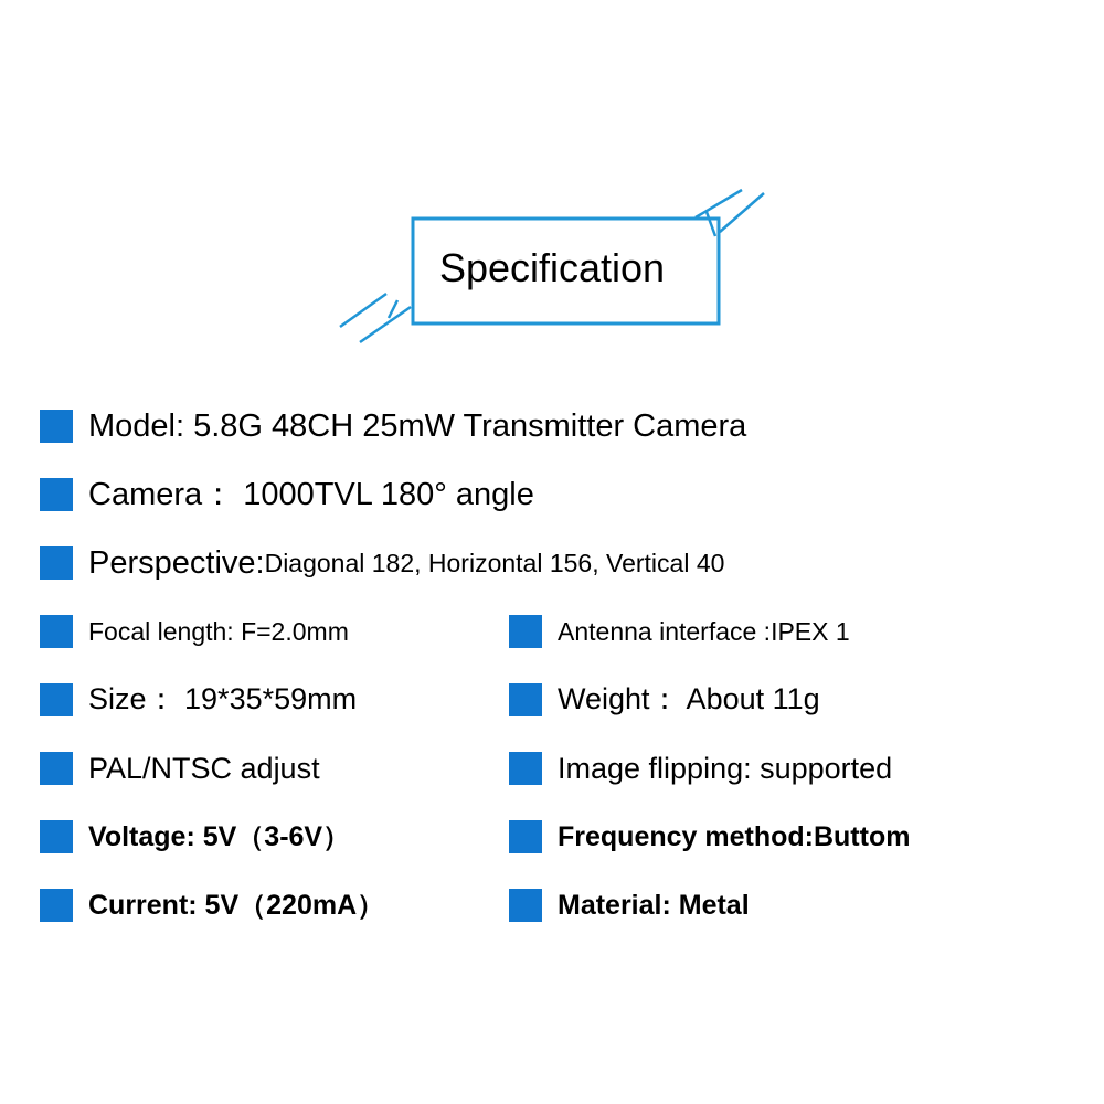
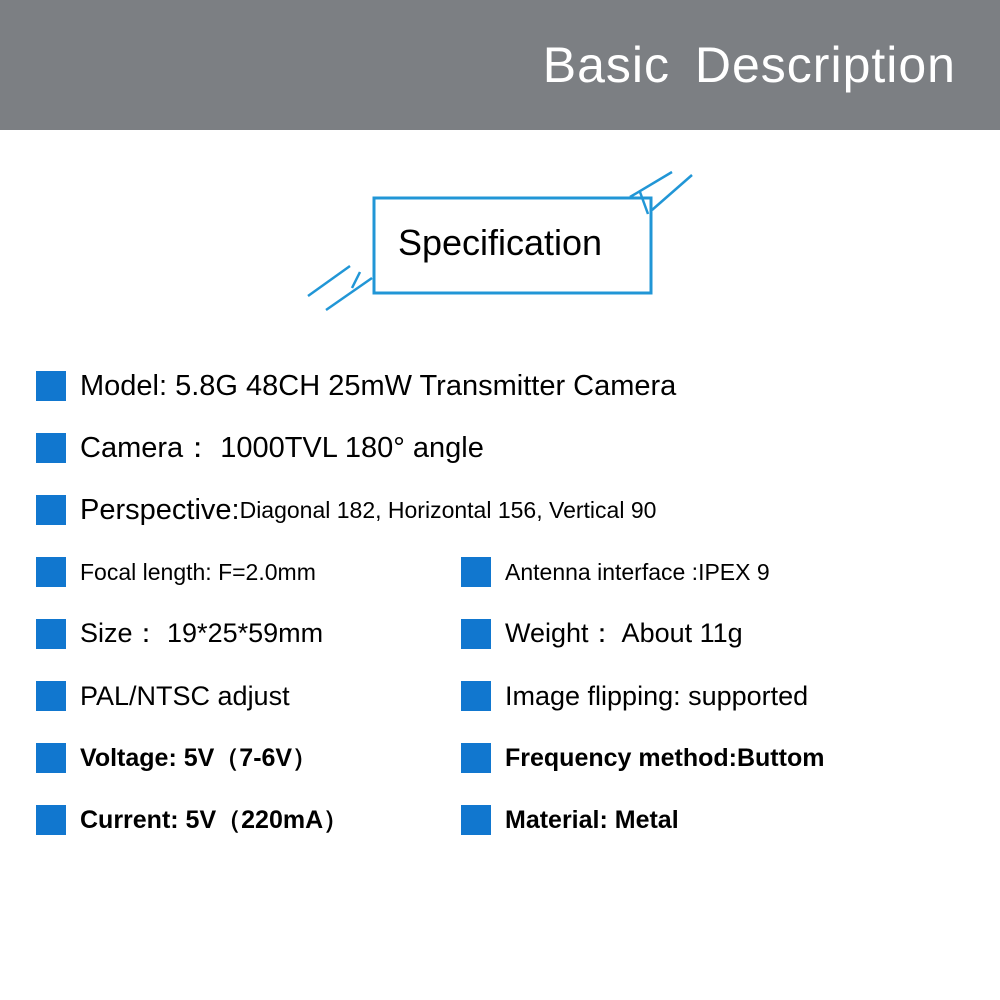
+ Basic Description
  Specification
  Model: 5.8G 48CH 25mW Transmitter Camera
  Camera： 1000TVL 180° angle
  Perspective:
- Diagonal 182, Horizontal 156, Vertical 40
+ Diagonal 182, Horizontal 156, Vertical 90
  Focal length: F=2.0mm
- Antenna interface :IPEX 1
+ Antenna interface :IPEX 9
- Size： 19*35*59mm
+ Size： 19*25*59mm
  Weight： About 11g
  PAL/NTSC adjust
  Image flipping: supported
- Voltage: 5V（3-6V）
+ Voltage: 5V（7-6V）
  Frequency method:Buttom
  Current: 5V（220mA）
  Material: Metal
